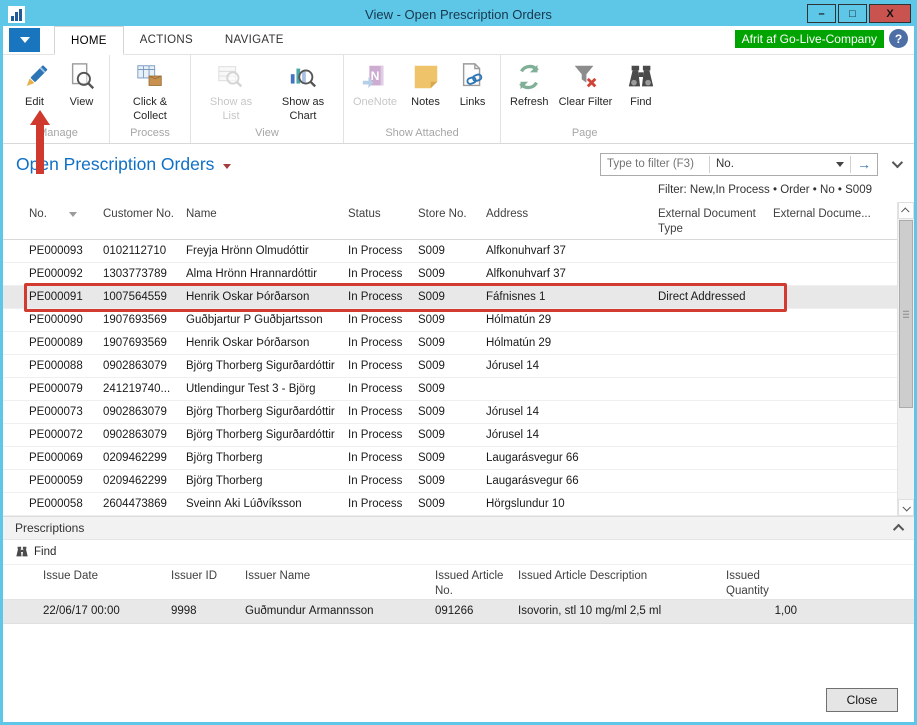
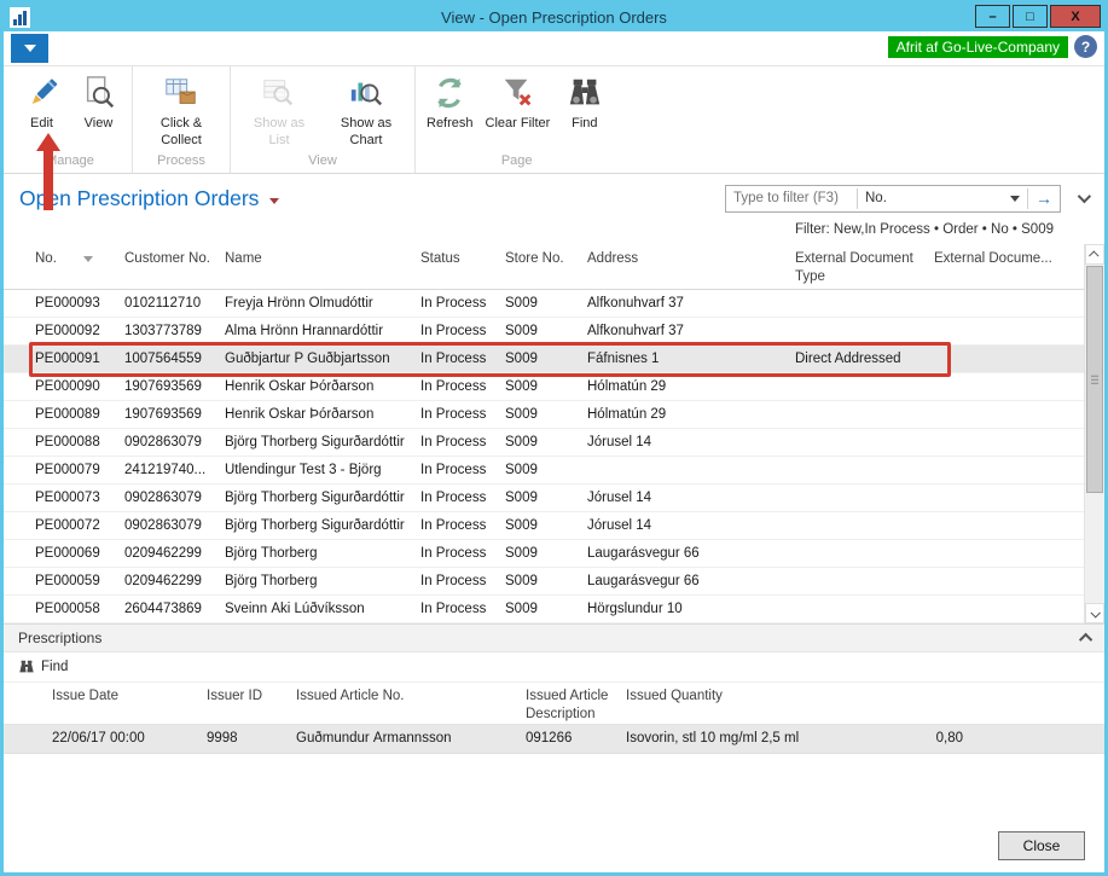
  View - Open Prescription Orders
  –
  □
  X
- HOME
- ACTIONS
- NAVIGATE
  Afrit af Go-Live-Company
  ?
  Edit
  View
  anage
  Click & Collect
  Process
  Show as List
  Show as Chart
  View
- N
- OneNote
- Notes
- Links
- Show Attached
  Refresh
  Clear Filter
  Find
  Page
  Open Prescription Orders
  Type to filter (F3)
  No.
  →
  Filter: New,In Process • Order • No • S009
  No.
  Customer No.
  Name
  Status
  Store No.
  Address
  External Document Type
  External Docume...
  PE000093
  0102112710
  Freyja Hrönn Ölmudóttir
  In Process
  S009
  Álfkonuhvarf 37
  PE000092
  1303773789
  Alma Hrönn Hrannardóttir
  In Process
  S009
  Álfkonuhvarf 37
  PE000091
  1007564559
- Henrik Oskar Þórðarson
+ Guðbjartur P Guðbjartsson
  In Process
  S009
  Fáfnisnes 1
  Direct Addressed
  PE000090
  1907693569
- Guðbjartur P Guðbjartsson
+ Henrik Oskar Þórðarson
  In Process
  S009
  Hólmatún 29
  PE000089
  1907693569
  Henrik Óskar Þórðarson
  In Process
  S009
  Hólmatún 29
  PE000088
  0902863079
  Björg Thorberg Sigurðardóttir
  In Process
  S009
  Jórusel 14
  PE000079
  241219740...
  Útlendingur Test 3 - Björg
  In Process
  S009
  PE000073
  0902863079
  Björg Thorberg Sigurðardóttir
  In Process
  S009
  Jórusel 14
  PE000072
  0902863079
  Björg Thorberg Sigurðardóttir
  In Process
  S009
  Jórusel 14
  PE000069
  0209462299
  Björg Thorberg
  In Process
  S009
  Laugarásvegur 66
  PE000059
  0209462299
  Björg Thorberg
  In Process
  S009
  Laugarásvegur 66
  PE000058
  2604473869
  Sveinn Áki Lúðvíksson
  In Process
  S009
  Hörgslundur 10
  Prescriptions
  Find
  Issue Date
  Issuer ID
- Issuer Name
  Issued Article No.
  Issued Article Description
  Issued Quantity
  22/06/17 00:00
  9998
  Guðmundur Ármannsson
  091266
  Isovorin, stl 10 mg/ml 2,5 ml
- 1,00
+ 0,80
  Close
